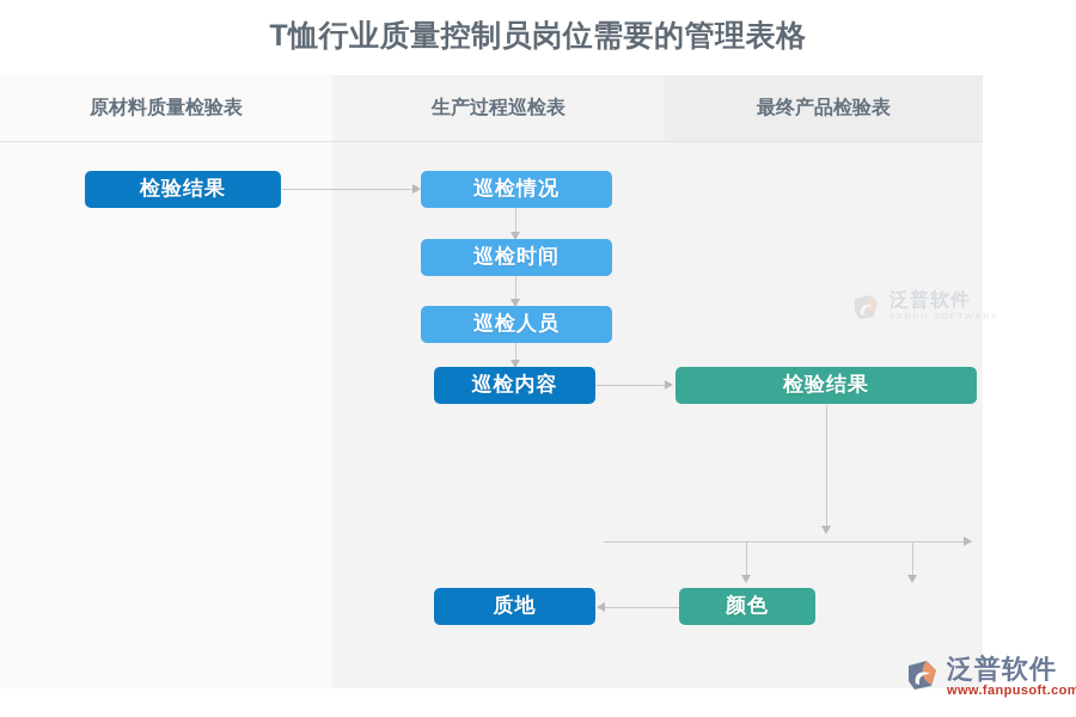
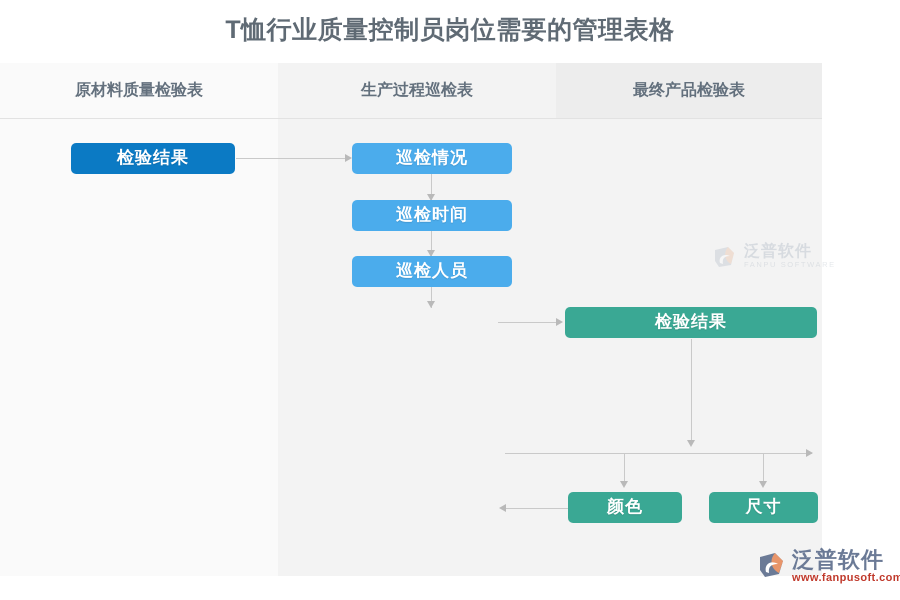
  T恤行业质量控制员岗位需要的管理表格
  原材料质量检验表
  生产过程巡检表
  最终产品检验表
  检验结果
  巡检情况
  巡检时间
  巡检人员
- 巡检内容
  检验结果
- 质地
  颜色
+ 尺寸
  泛普软件
  FANPU SOFTWARE
  泛普软件
  www.fanpusoft.com
